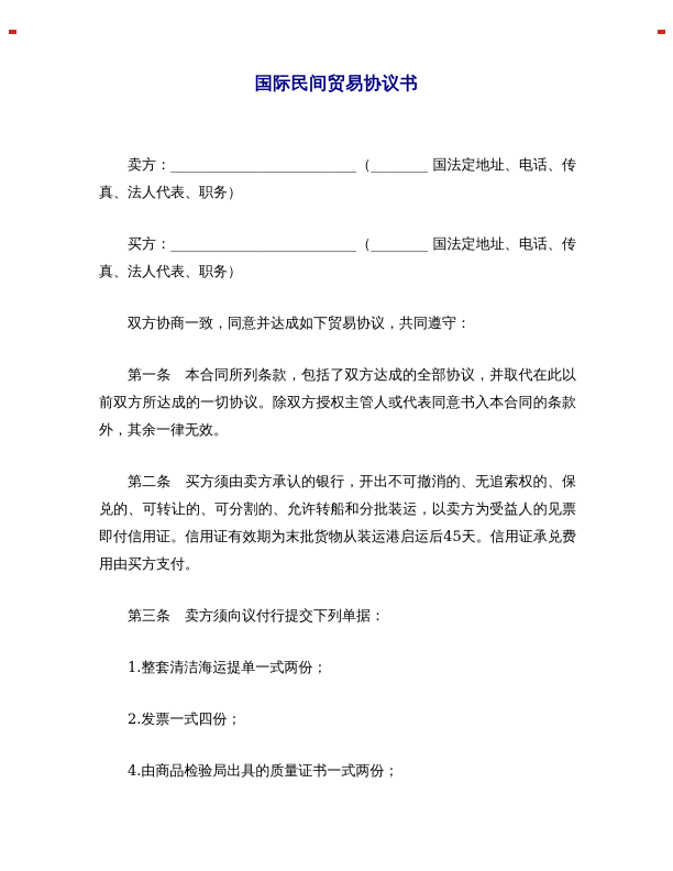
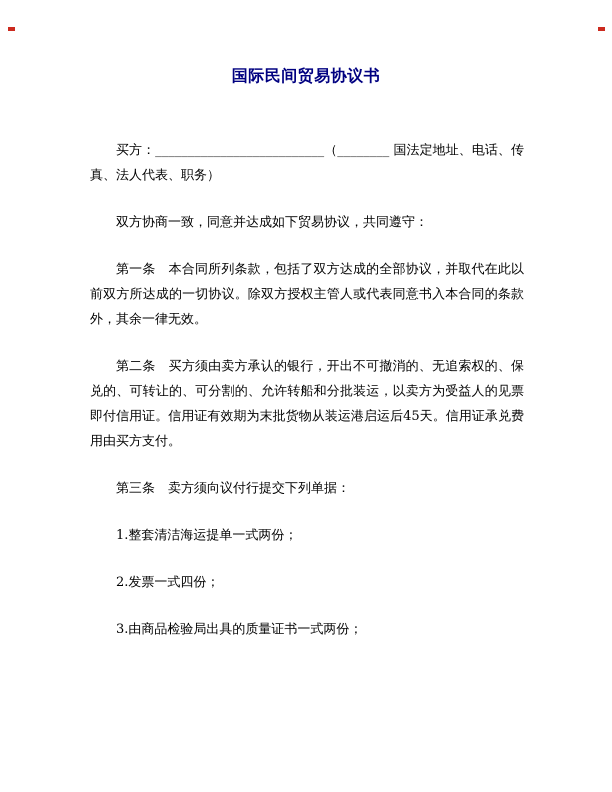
  国际民间贸易协议书
- 卖方：__________________________（________ 国法定地址、电话、传真、法人代表、职务）
  买方：__________________________（________ 国法定地址、电话、传真、法人代表、职务）
  双方协商一致，同意并达成如下贸易协议，共同遵守：
  第一条 本合同所列条款，包括了双方达成的全部协议，并取代在此以前双方所达成的一切协议。除双方授权主管人或代表同意书入本合同的条款外，其余一律无效。
  第二条 买方须由卖方承认的银行，开出不可撤消的、无追索权的、保兑的、可转让的、可分割的、允许转船和分批装运，以卖方为受益人的见票即付信用证。信用证有效期为末批货物从装运港启运后45天。信用证承兑费用由买方支付。
  第三条 卖方须向议付行提交下列单据：
  1.整套清洁海运提单一式两份；
  2.发票一式四份；
- 4.由商品检验局出具的质量证书一式两份；
+ 3.由商品检验局出具的质量证书一式两份；
